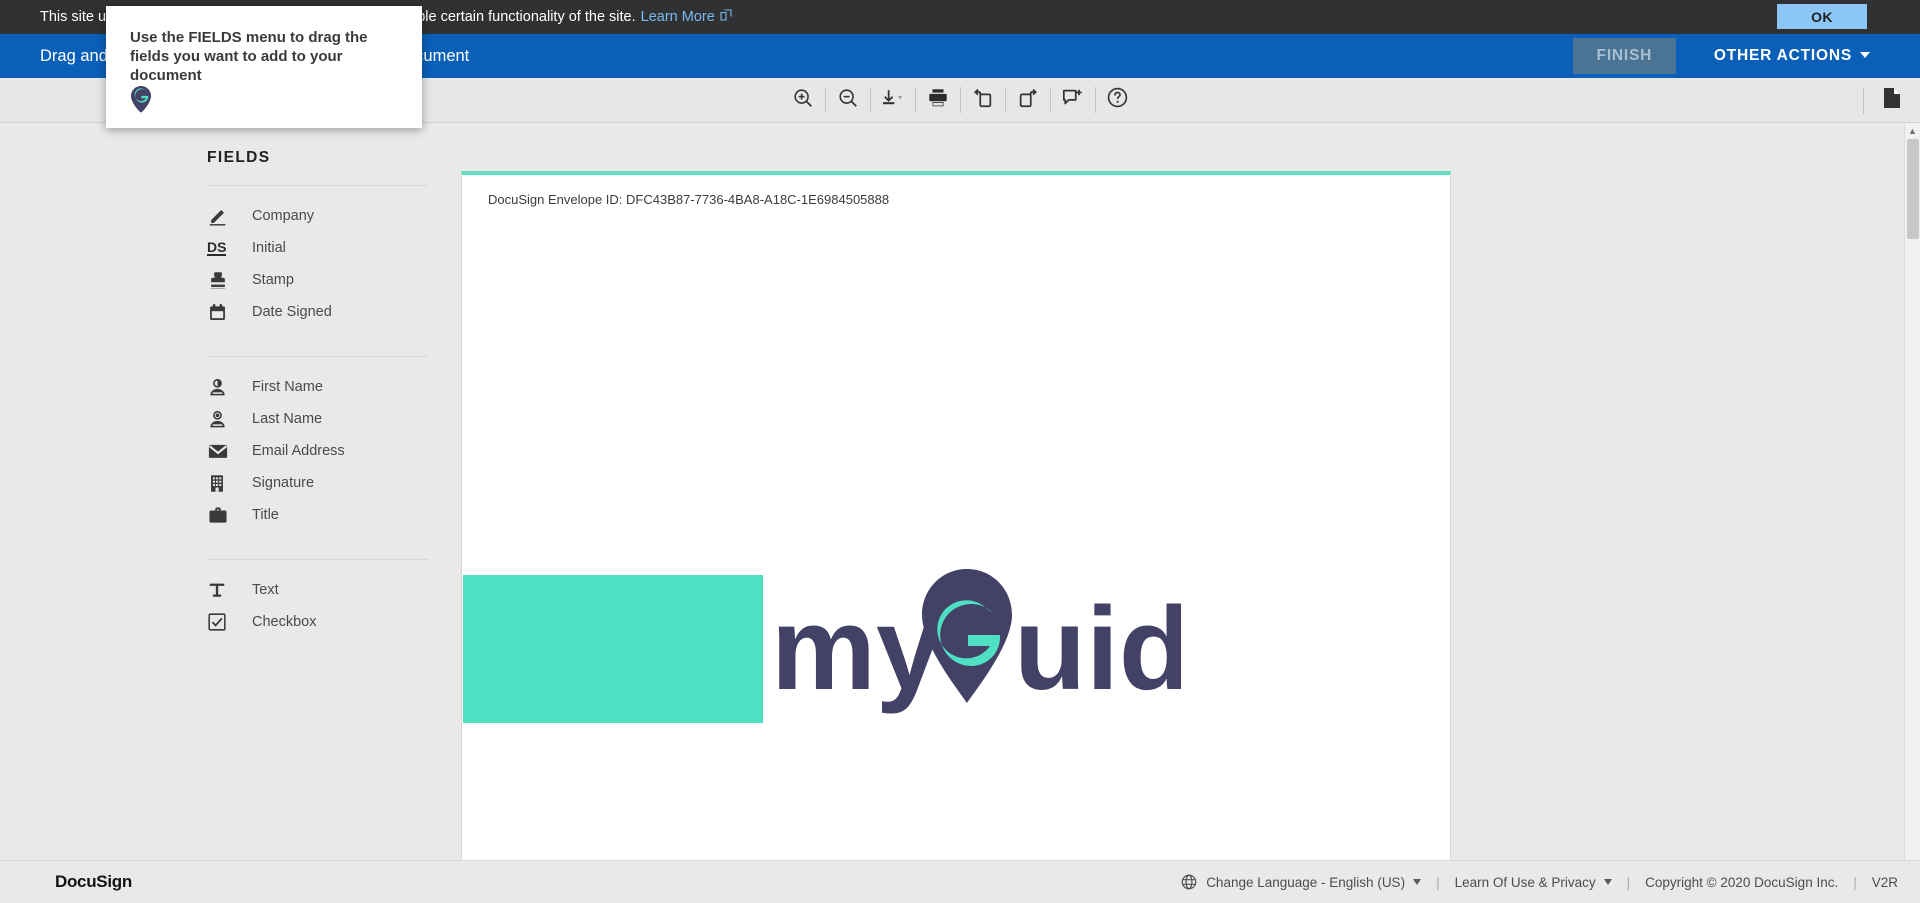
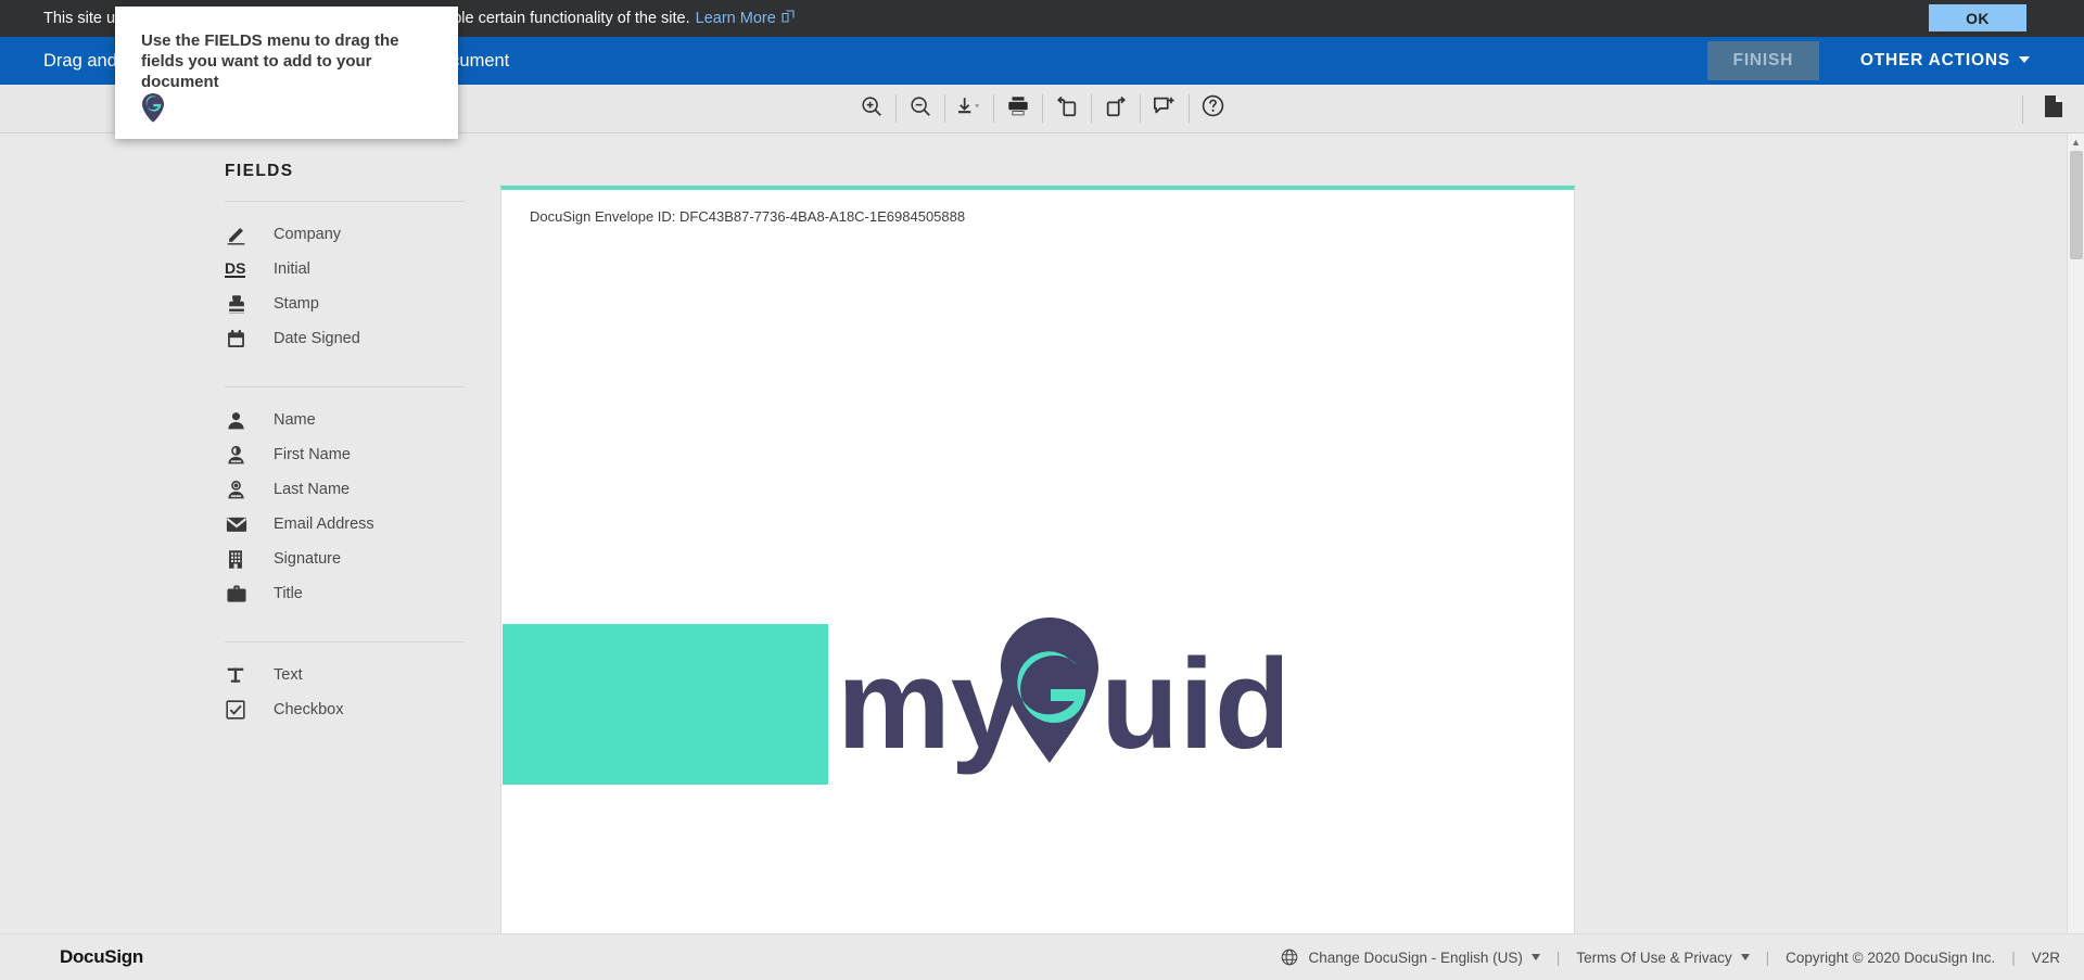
  Learn More
  OK
  FINISH
  OTHER ACTIONS
  FIELDS
  Company
  DS
  Initial
  Stamp
  Date Signed
+ Name
  First Name
  Last Name
  Email Address
  Signature
  Title
  Text
  Checkbox
  DocuSign Envelope ID: DFC43B87-7736-4BA8-A18C-1E6984505888
  my
  uid
  ▲
  DocuSign
- Change Language - English (US)
+ Change DocuSign - English (US)
  |
- Learn Of Use & Privacy
+ Terms Of Use & Privacy
  |
  Copyright © 2020 DocuSign Inc.
  |
  V2R
  Use the FIELDS menu to drag the fields you want to add to your document
